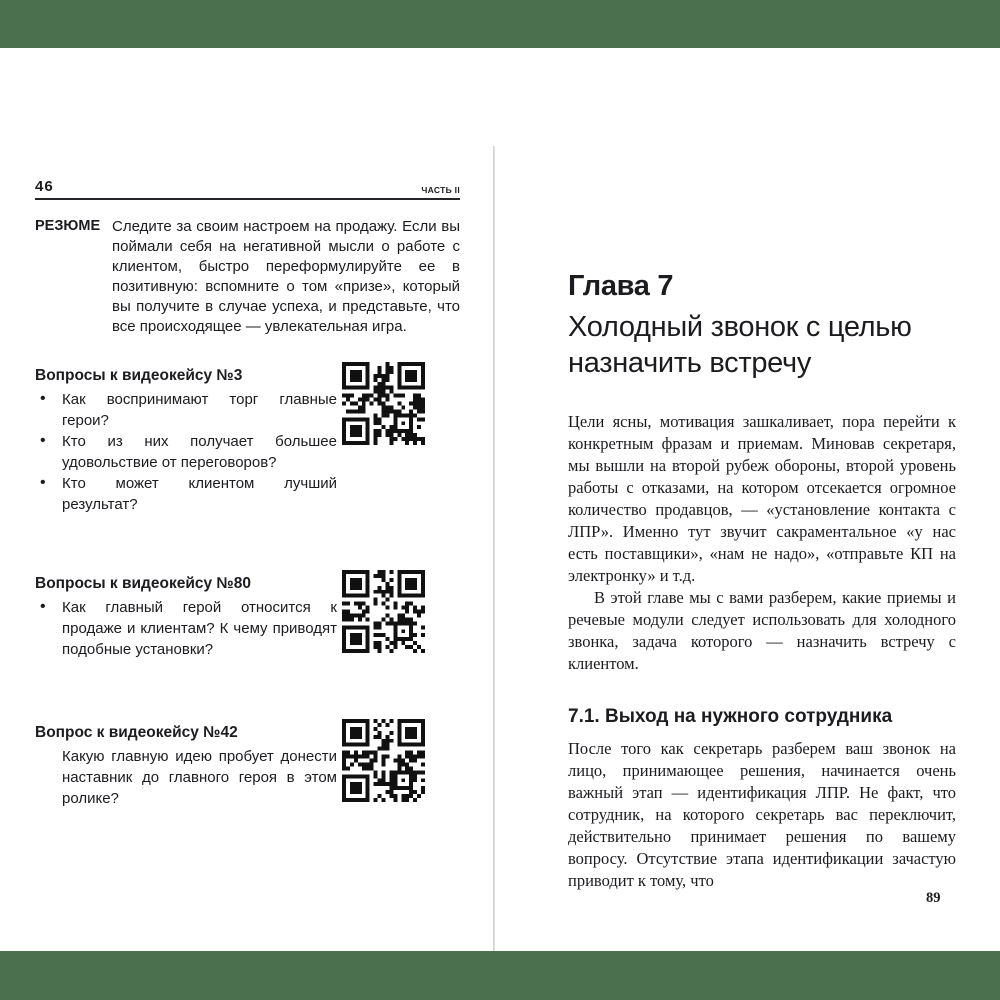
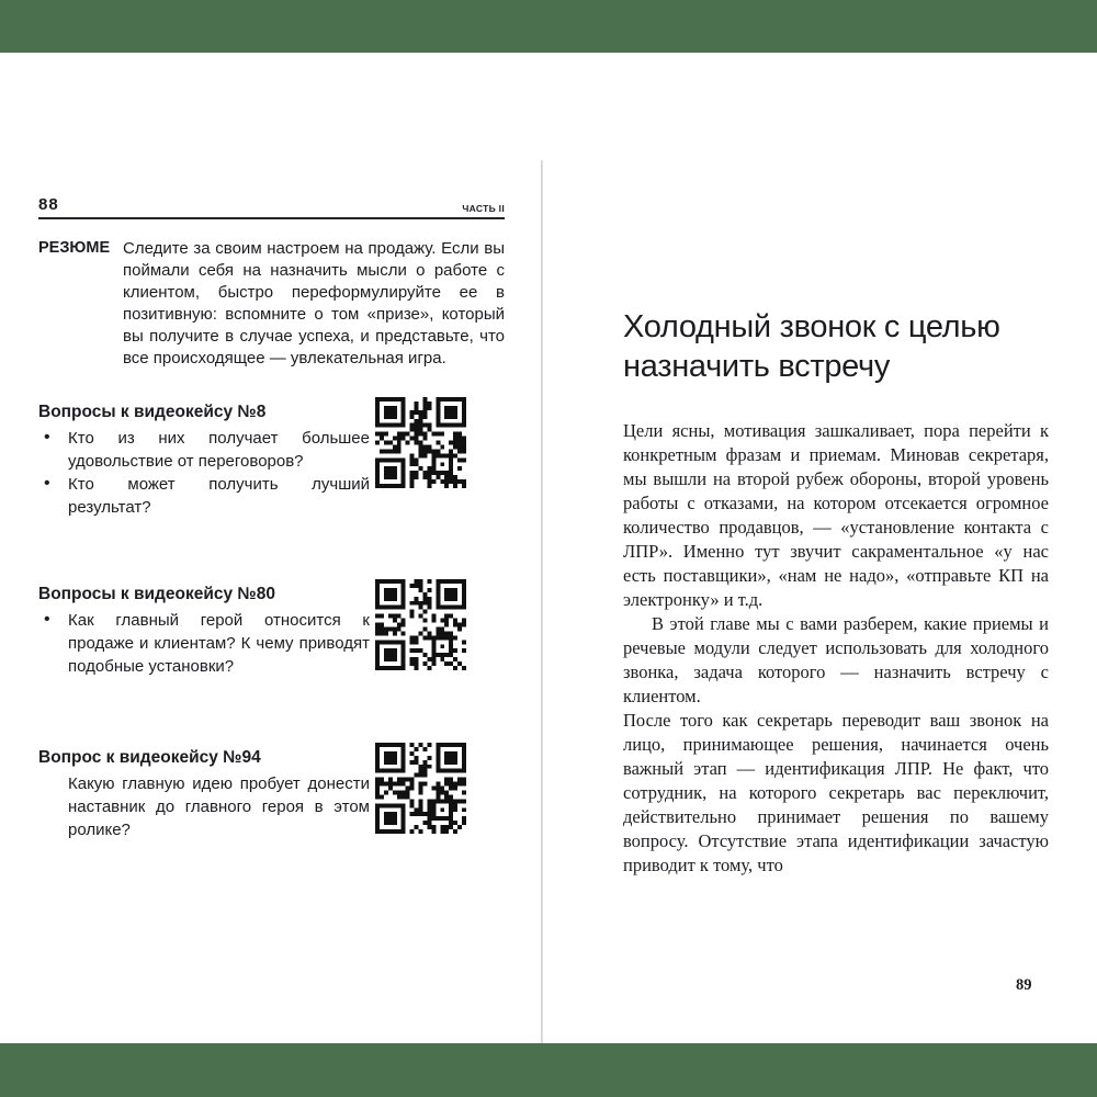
- 46
+ 88
  ЧАСТЬ II
  РЕЗЮМЕ
- Следите за своим настроем на продажу. Если вы поймали себя на негативной мысли о работе с клиентом, быстро переформулируйте ее в позитивную: вспомните о том «призе», который вы получите в случае успеха, и представьте, что все происходящее — увлекательная игра.
+ Следите за своим настроем на продажу. Если вы поймали себя на назначить мысли о работе с клиентом, быстро переформулируйте ее в позитивную: вспомните о том «призе», который вы получите в случае успеха, и представьте, что все происходящее — увлекательная игра.
- Вопросы к видеокейсу №3
+ Вопросы к видеокейсу №8
- Как воспринимают торг главные герои?
  Кто из них получает большее удовольствие от переговоров?
- Кто может клиентом лучший результат?
+ Кто может получить лучший результат?
  Вопросы к видеокейсу №80
  Как главный герой относится к продаже и клиентам? К чему приводят подобные установки?
- Вопрос к видеокейсу №42
+ Вопрос к видеокейсу №94
  Какую главную идею пробует донести наставник до главного героя в этом ролике?
- Глава 7
  Холодный звонок с целью назначить встречу
  Цели ясны, мотивация зашкаливает, пора перейти к конкретным фразам и приемам. Миновав секретаря, мы вышли на второй рубеж обороны, второй уровень работы с отказами, на котором отсекается огромное количество продавцов, — «установление контакта с ЛПР». Именно тут звучит сакраментальное «у нас есть поставщики», «нам не надо», «отправьте КП на электронку» и т.д.
  В этой главе мы с вами разберем, какие приемы и речевые модули следует использовать для холодного звонка, задача которого — назначить встречу с клиентом.
- 7.1. Выход на нужного сотрудника
- После того как секретарь разберем ваш звонок на лицо, принимающее решения, начинается очень важный этап — идентификация ЛПР. Не факт, что сотрудник, на которого секретарь вас переключит, действительно принимает решения по вашему вопросу. Отсутствие этапа идентификации зачастую приводит к тому, что
+ После того как секретарь переводит ваш звонок на лицо, принимающее решения, начинается очень важный этап — идентификация ЛПР. Не факт, что сотрудник, на которого секретарь вас переключит, действительно принимает решения по вашему вопросу. Отсутствие этапа идентификации зачастую приводит к тому, что
  89
